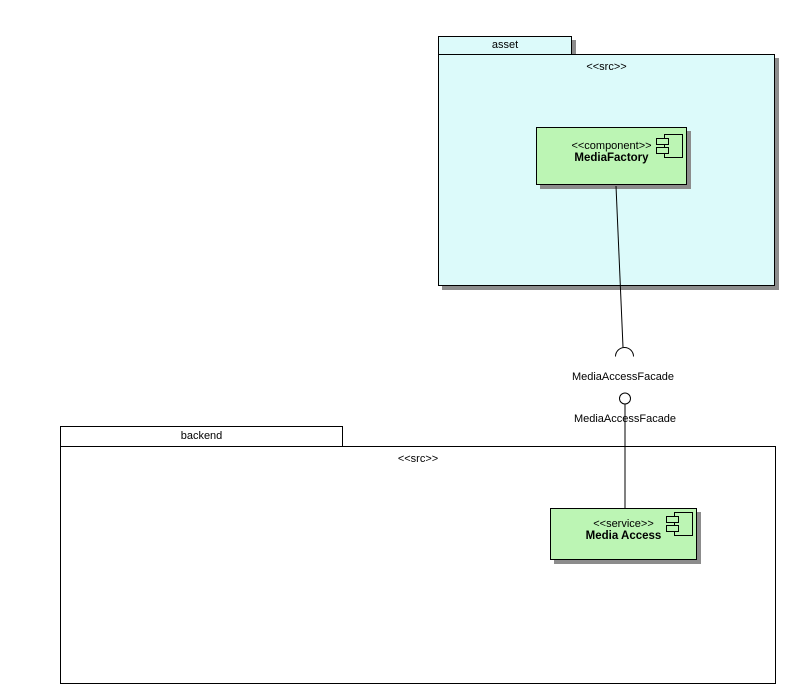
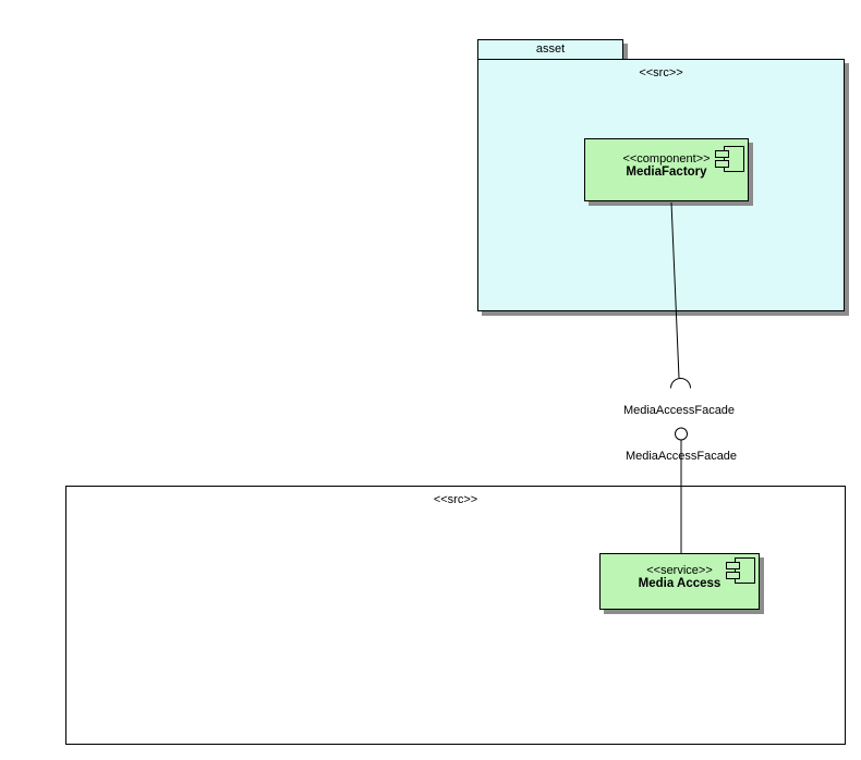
  asset
  <<src>>
- backend
  <<src>>
  <<component>>
  MediaFactory
  <<service>>
  Media Access
  MediaAccessFacade
  MediaAccessFacade
